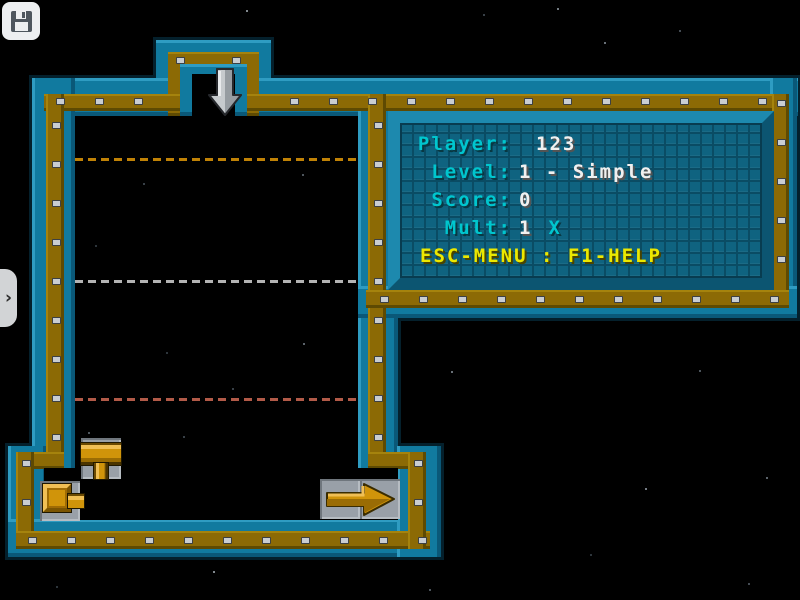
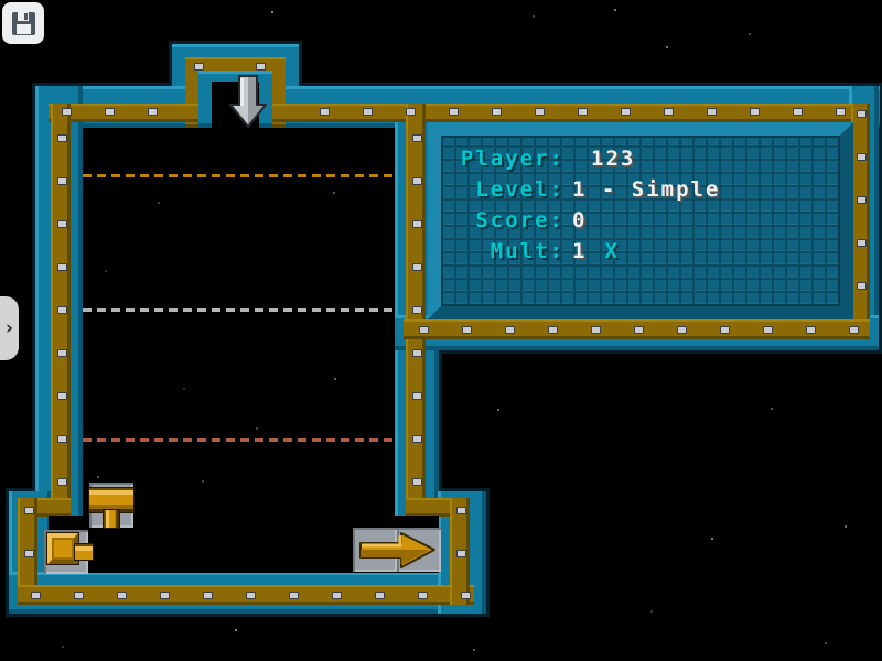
  Player:
  123
  Level:
  1 - Simple
  Score:
  0
  Mult:
  1
  X
- ESC-MENU : F1-HELP
  ›
